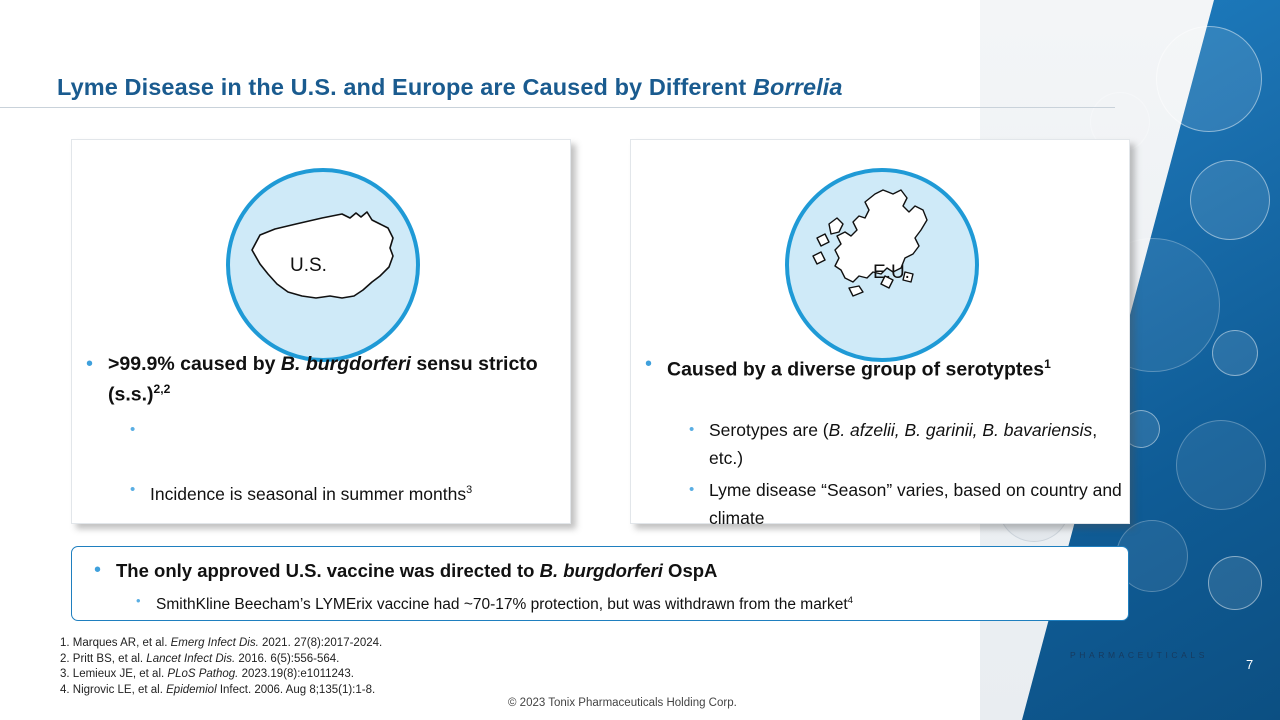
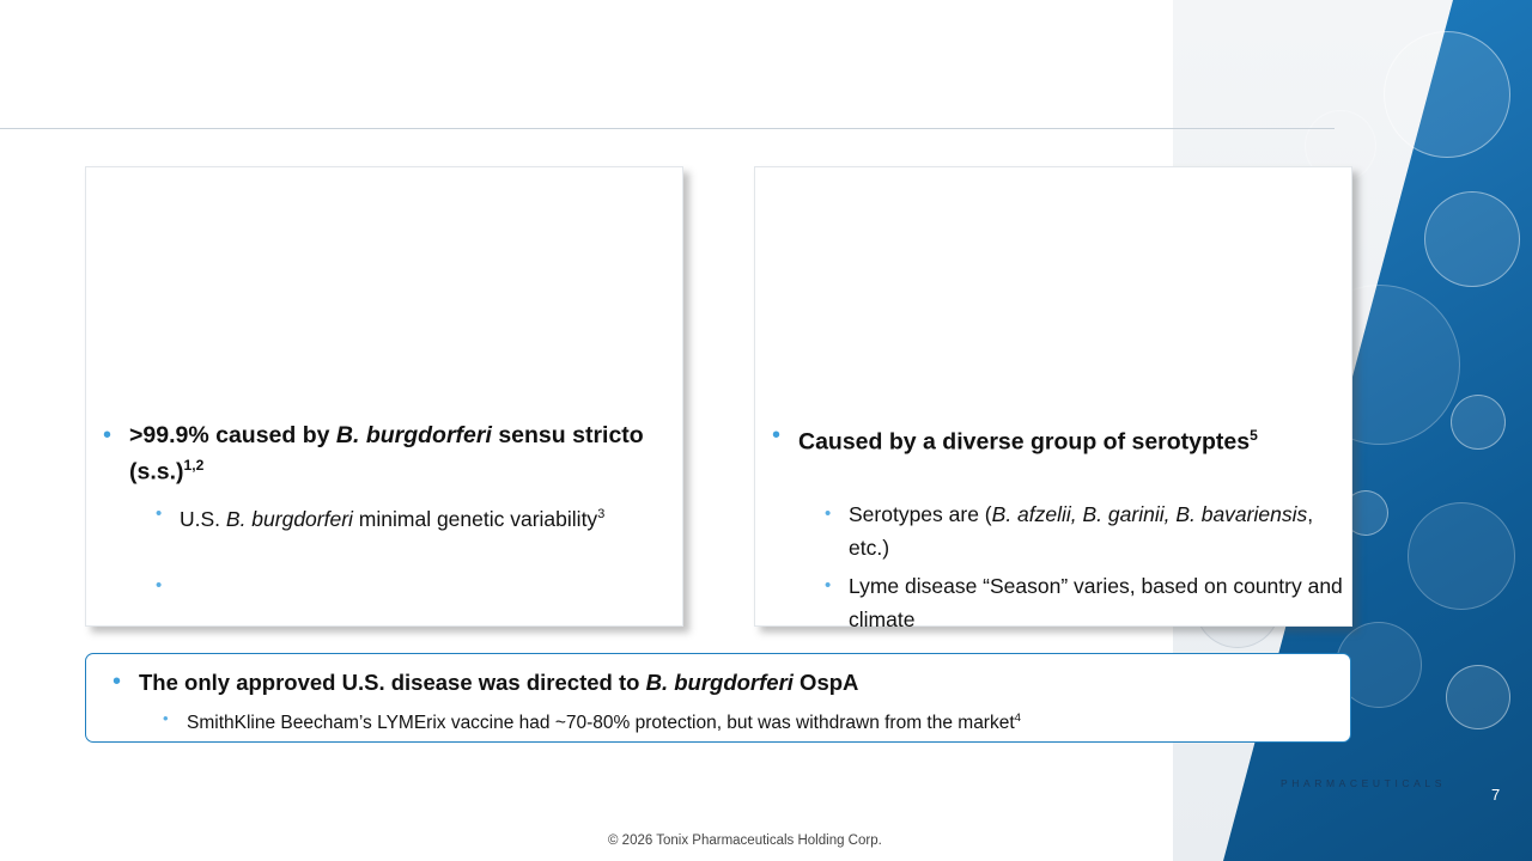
- Lyme Disease in the U.S. and Europe are Caused by Different Borrelia
- U.S.
  •
- >99.9% caused by B. burgdorferi sensu stricto (s.s.)2,2
+ >99.9% caused by B. burgdorferi sensu stricto (s.s.)1,2
  •
+ U.S. B. burgdorferi minimal genetic variability3
  •
- Incidence is seasonal in summer months3
- E.U.
  •
- Caused by a diverse group of serotyptes1
+ Caused by a diverse group of serotyptes5
  •
  Serotypes are (B. afzelii, B. garinii, B. bavariensis, etc.)
  •
  Lyme disease “Season” varies, based on country and climate
  •
- The only approved U.S. vaccine was directed to B. burgdorferi OspA
+ The only approved U.S. disease was directed to B. burgdorferi OspA
  •
- SmithKline Beecham’s LYMErix vaccine had ~70-17% protection, but was withdrawn from the market4
+ SmithKline Beecham’s LYMErix vaccine had ~70-80% protection, but was withdrawn from the market4
- 1. Marques AR, et al. Emerg Infect Dis. 2021. 27(8):2017-2024.
- 2. Pritt BS, et al. Lancet Infect Dis. 2016. 6(5):556-564.
- 3. Lemieux JE, et al. PLoS Pathog. 2023.19(8):e1011243.
- 4. Nigrovic LE, et al. Epidemiol Infect. 2006. Aug 8;135(1):1-8.
- © 2023 Tonix Pharmaceuticals Holding Corp.
+ © 2026 Tonix Pharmaceuticals Holding Corp.
  PHARMACEUTICALS
  7
